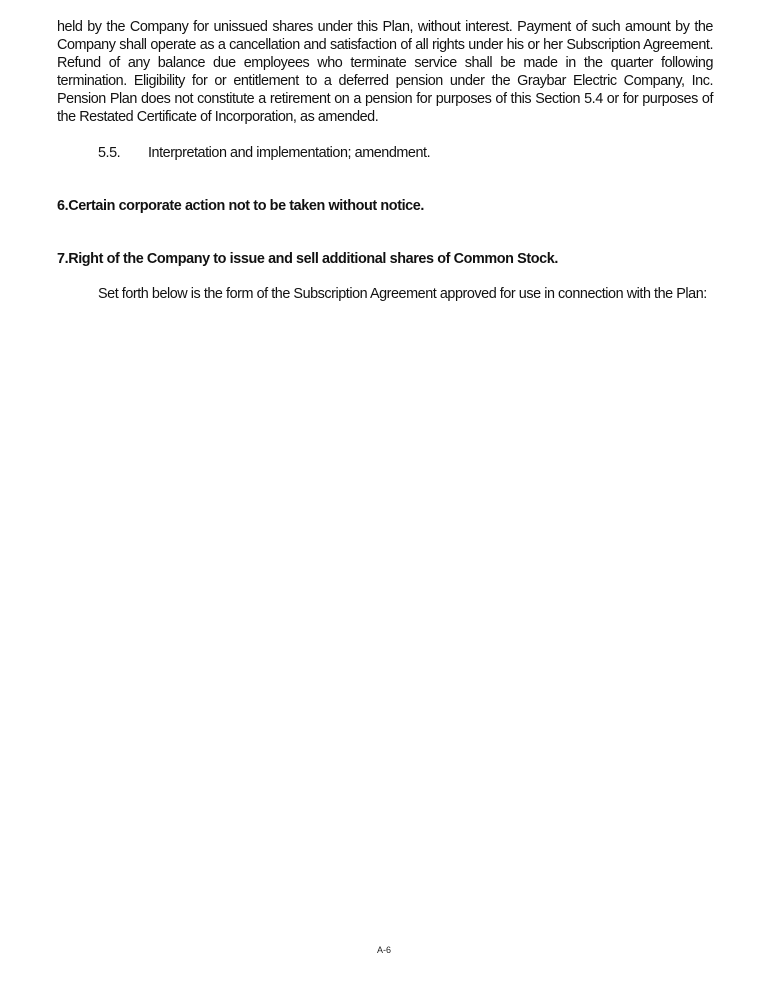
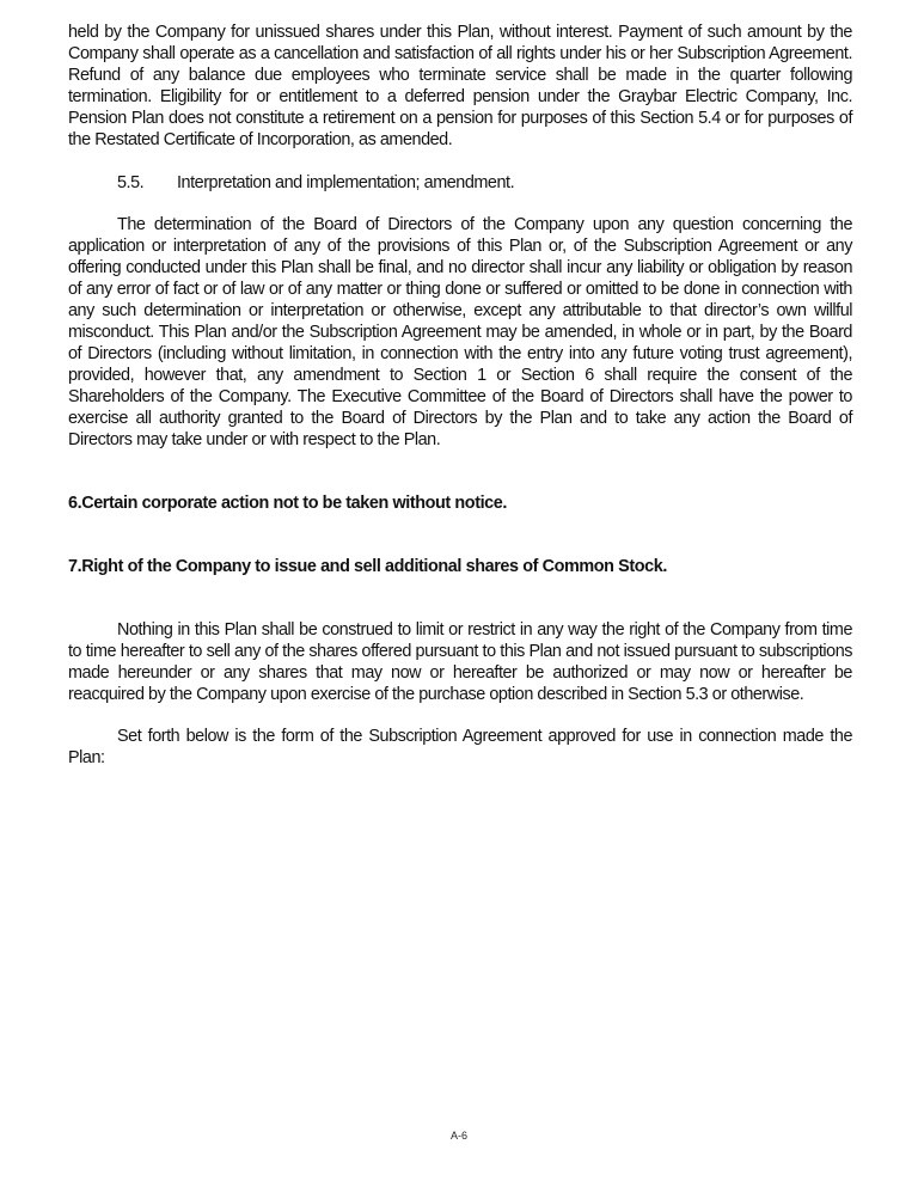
  held by the Company for unissued shares under this Plan, without interest. Payment of such amount by the Company shall operate as a cancellation and satisfaction of all rights under his or her Subscription Agreement. Refund of any balance due employees who terminate service shall be made in the quarter following termination. Eligibility for or entitlement to a deferred pension under the Graybar Electric Company, Inc. Pension Plan does not constitute a retirement on a pension for purposes of this Section 5.4 or for purposes of the Restated Certificate of Incorporation, as amended.
  5.5. Interpretation and implementation; amendment.
+ The determination of the Board of Directors of the Company upon any question concerning the application or interpretation of any of the provisions of this Plan or, of the Subscription Agreement or any offering conducted under this Plan shall be final, and no director shall incur any liability or obligation by reason of any error of fact or of law or of any matter or thing done or suffered or omitted to be done in connection with any such determination or interpretation or otherwise, except any attributable to that director’s own willful misconduct. This Plan and/or the Subscription Agreement may be amended, in whole or in part, by the Board of Directors (including without limitation, in connection with the entry into any future voting trust agreement), provided, however that, any amendment to Section 1 or Section 6 shall require the consent of the Shareholders of the Company. The Executive Committee of the Board of Directors shall have the power to exercise all authority granted to the Board of Directors by the Plan and to take any action the Board of Directors may take under or with respect to the Plan.
  6.Certain corporate action not to be taken without notice.
  7.Right of the Company to issue and sell additional shares of Common Stock.
+ Nothing in this Plan shall be construed to limit or restrict in any way the right of the Company from time to time hereafter to sell any of the shares offered pursuant to this Plan and not issued pursuant to subscriptions made hereunder or any shares that may now or hereafter be authorized or may now or hereafter be reacquired by the Company upon exercise of the purchase option described in Section 5.3 or otherwise.
- Set forth below is the form of the Subscription Agreement approved for use in connection with the Plan:
+ Set forth below is the form of the Subscription Agreement approved for use in connection made the Plan:
  A-6
